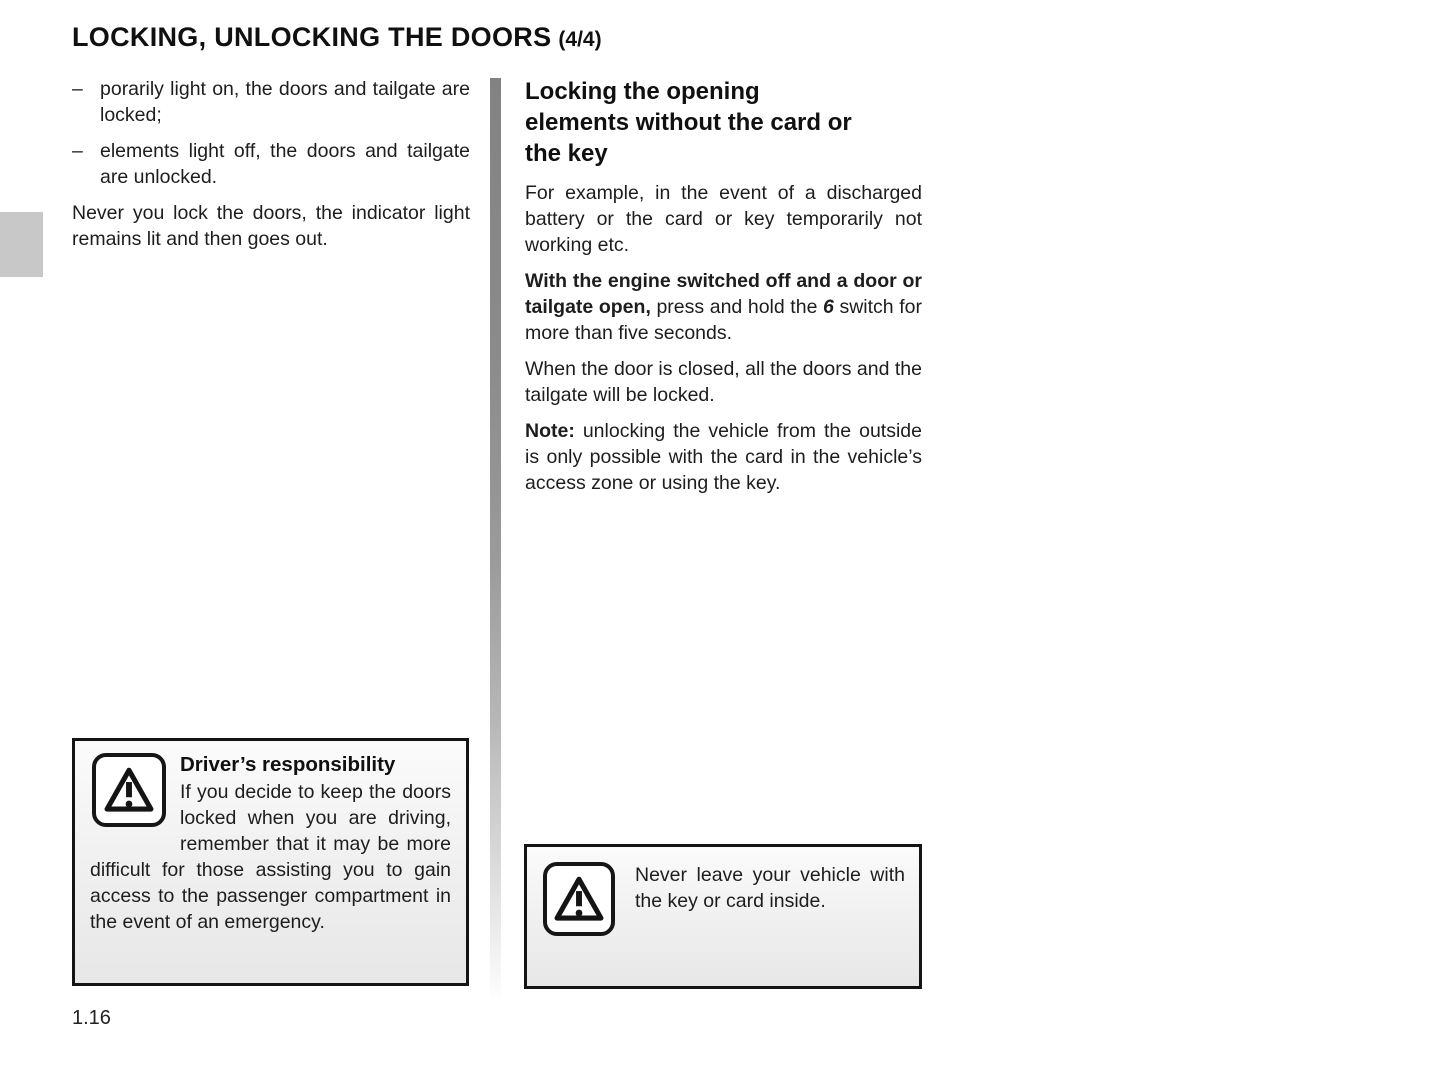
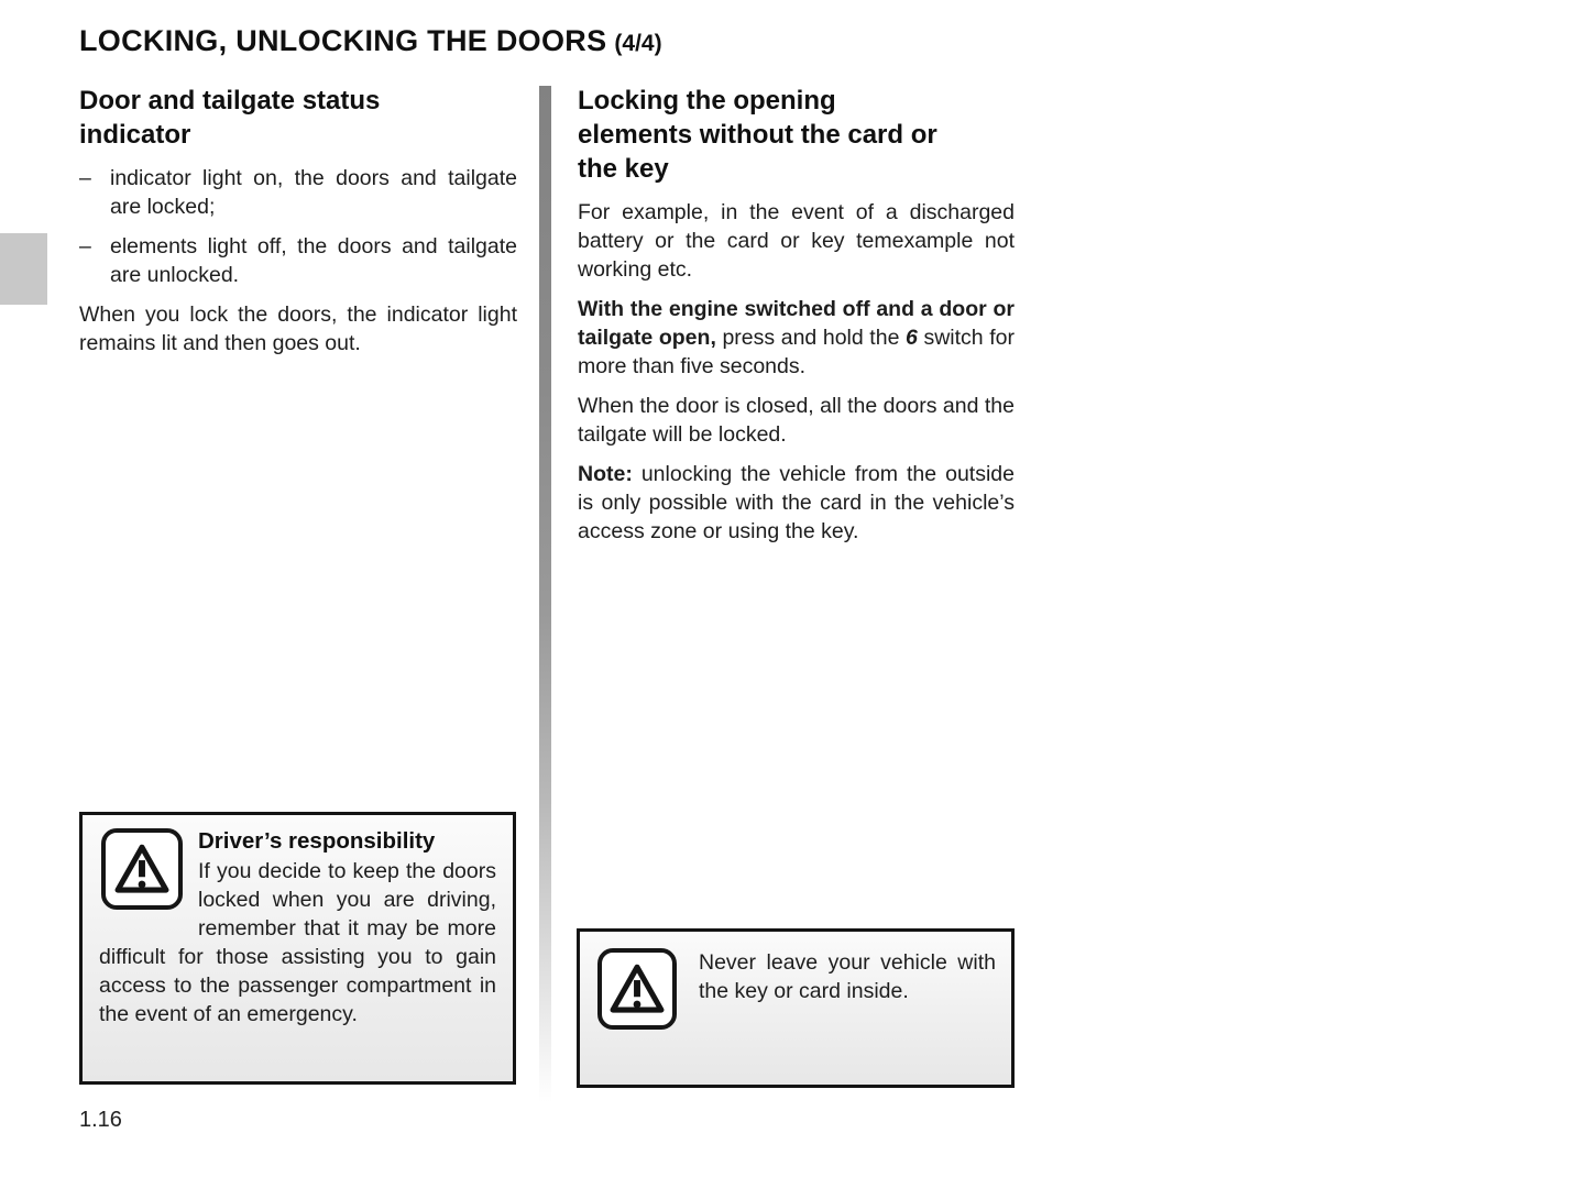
  LOCKING, UNLOCKING THE DOORS (4/4)
+ Door and tailgate status
+ indicator
  –
- porarily light on, the doors and tail­gate are locked;
+ indicator light on, the doors and tail­gate are locked;
  –
  elements light off, the doors and tail­gate are unlocked.
- Never you lock the doors, the indicator light remains lit and then goes out.
+ When you lock the doors, the indicator light remains lit and then goes out.
  Locking the opening
  elements without the card or
  the key
- For example, in the event of a dis­charged battery or the card or key tem­porarily not working etc.
+ For example, in the event of a dis­charged battery or the card or key tem­example not working etc.
  With the engine switched off and a door or tailgate open, press and hold the 6 switch for more than five seconds.
  When the door is closed, all the doors and the tailgate will be locked.
  Note: unlocking the vehicle from the outside is only possible with the card in the vehicle’s access zone or using the key.
  Driver’s responsibility
  If you decide to keep the doors locked when you are driving, remember that it may be more difficult for those as­sisting you to gain access to the passenger compartment in the event of an emergency.
  Never leave your vehicle with the key or card inside.
  1.16
